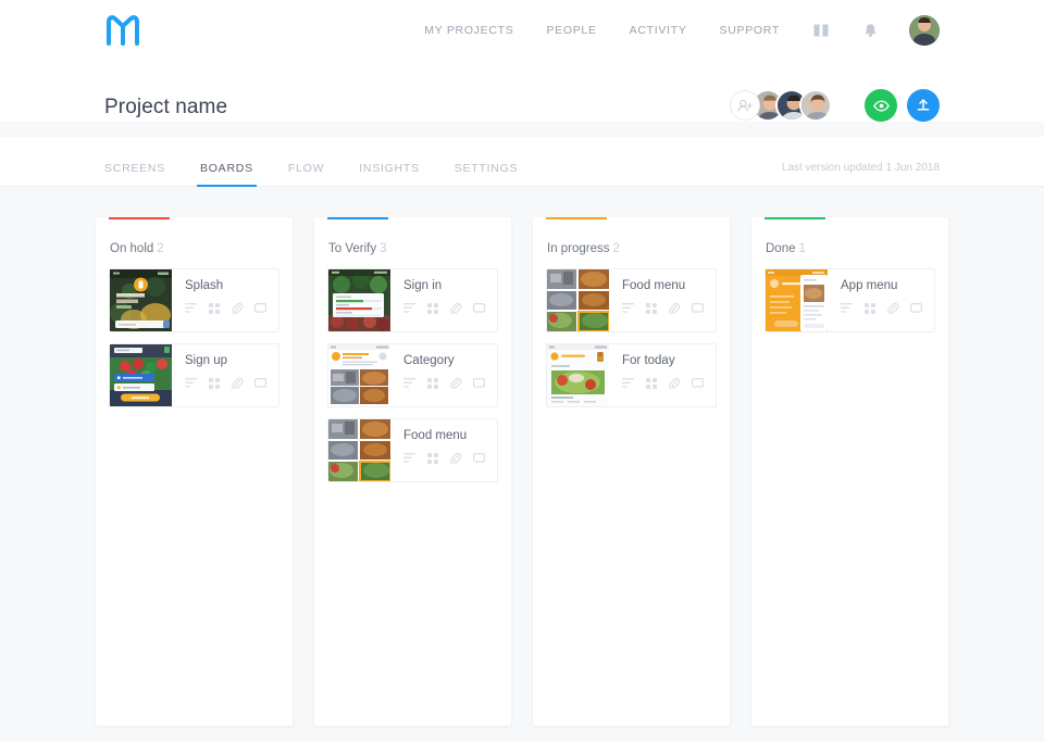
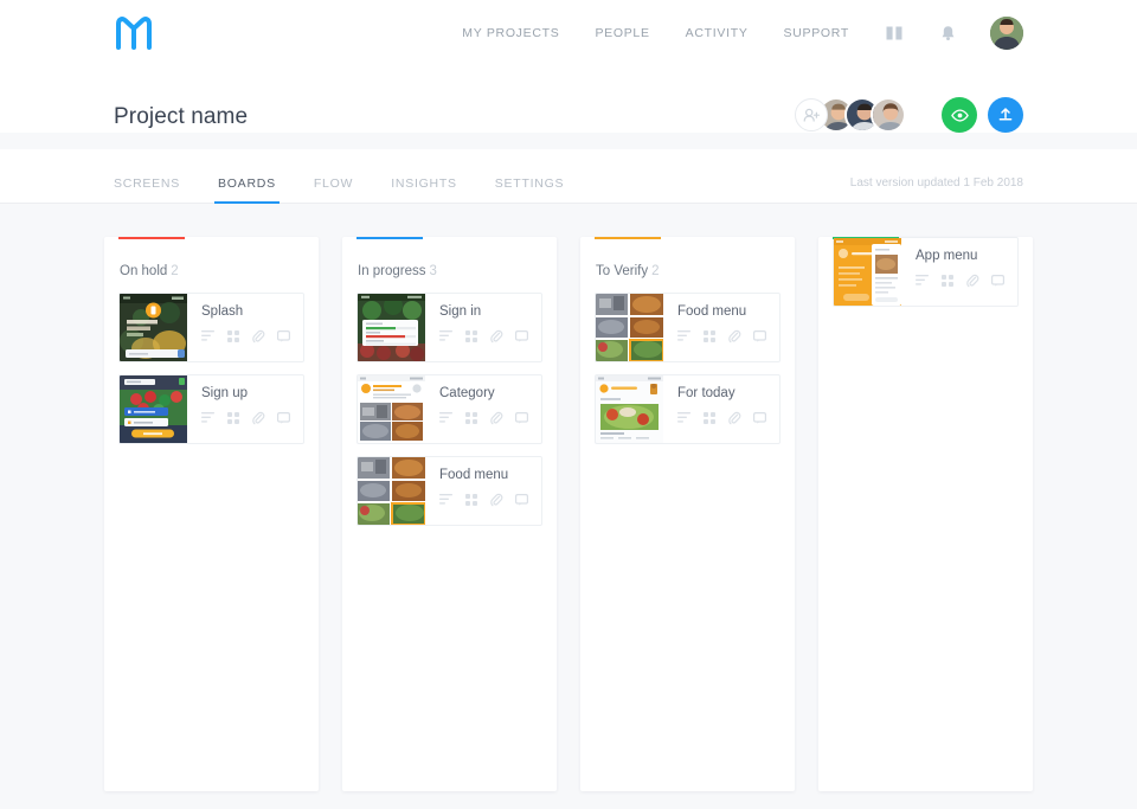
  MY PROJECTS
  PEOPLE
  ACTIVITY
  SUPPORT
  Project name
  SCREENS
  BOARDS
  FLOW
  INSIGHTS
  SETTINGS
- Last version updated 1 Jun 2018
+ Last version updated 1 Feb 2018
  On hold 2
  Splash
  Sign up
- To Verify 3
+ In progress 3
  Sign in
  Category
  Food menu
- In progress 2
+ To Verify 2
  Food menu
  For today
- Done 1
  App menu
